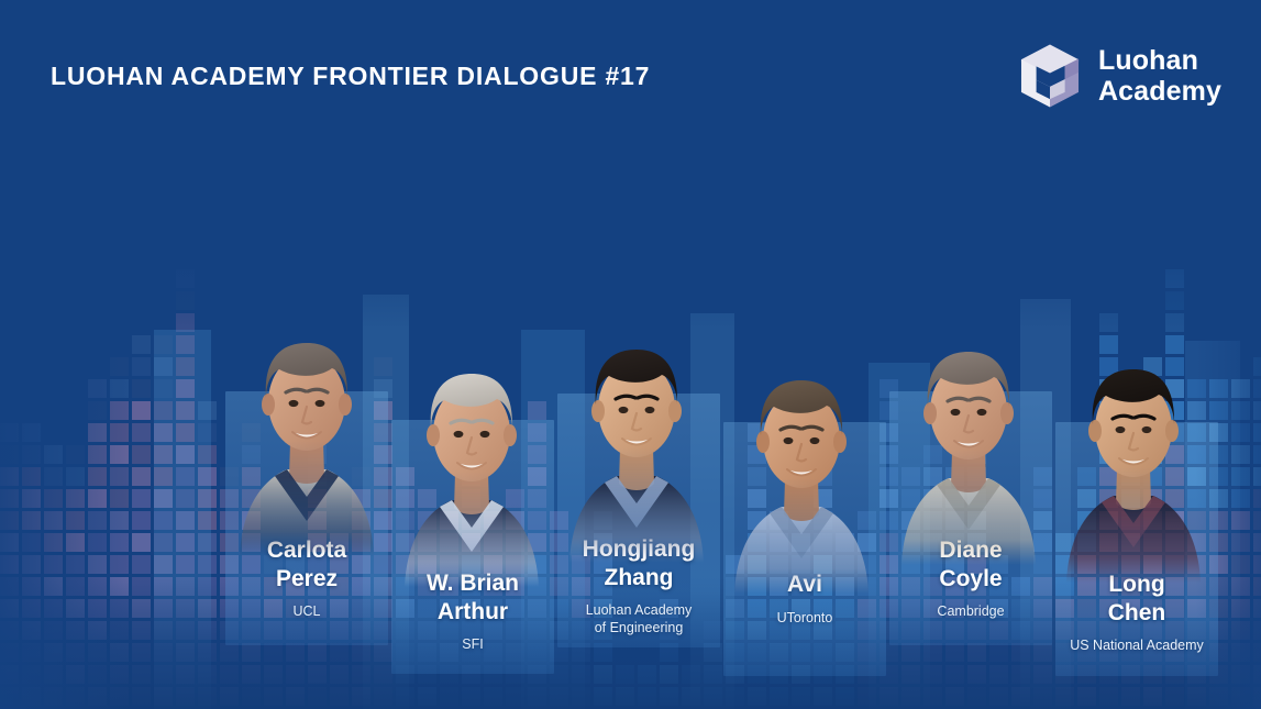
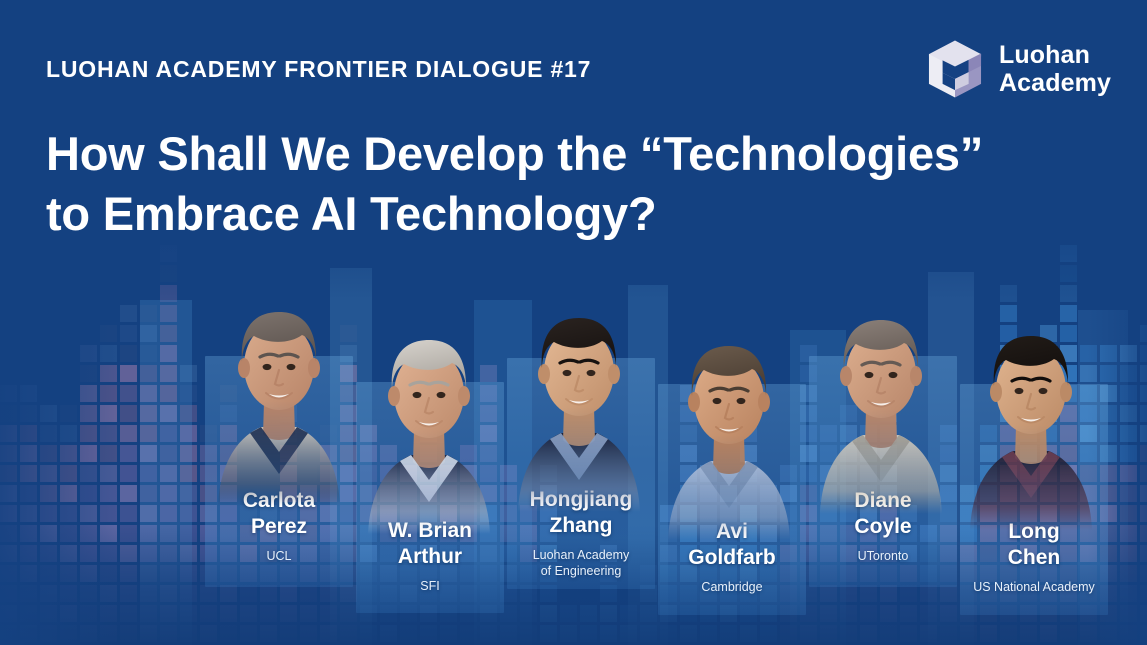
  Perez
  UCL
  Arthur
  SFI
  Zhang
  Luohan Academy
  of Engineering
+ Goldfarb
- UToronto
+ Cambridge
  Coyle
- Cambridge
+ UToronto
  Long
  Chen
  US National Academy
  LUOHAN ACADEMY FRONTIER DIALOGUE #17
+ How Shall We Develop the “Technologies”
+ to Embrace AI Technology?
  Luohan
  Academy
